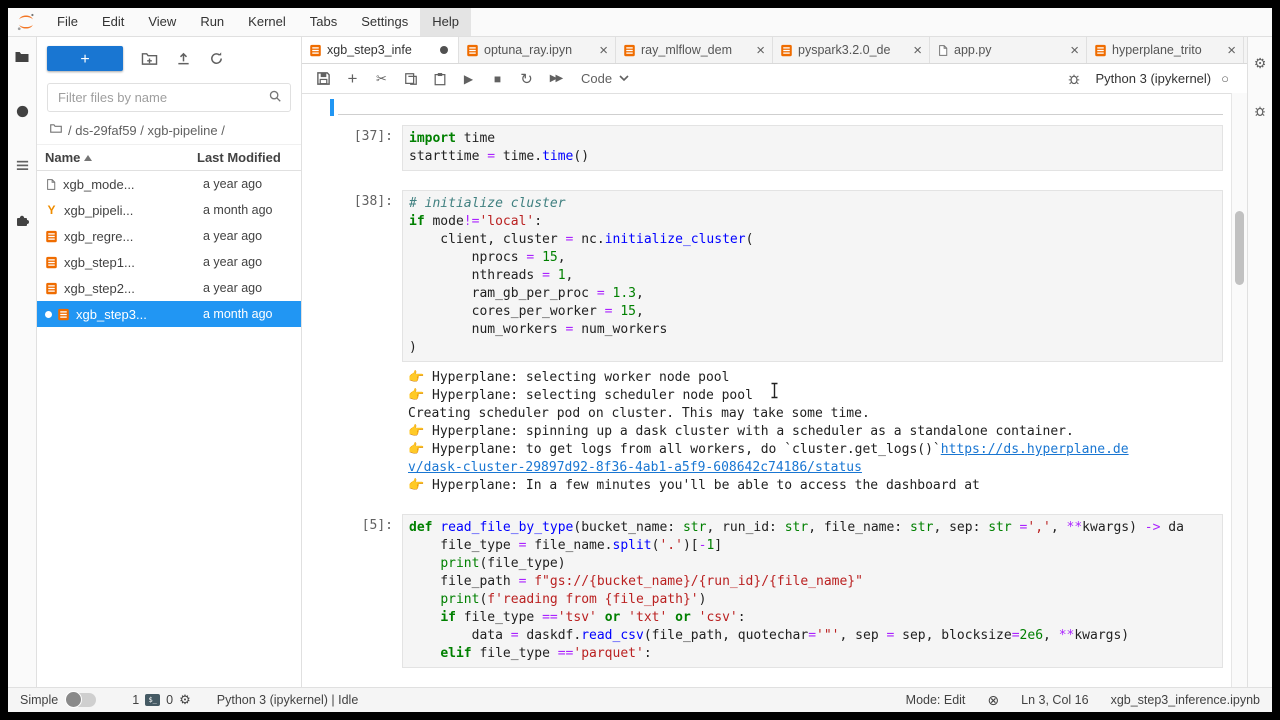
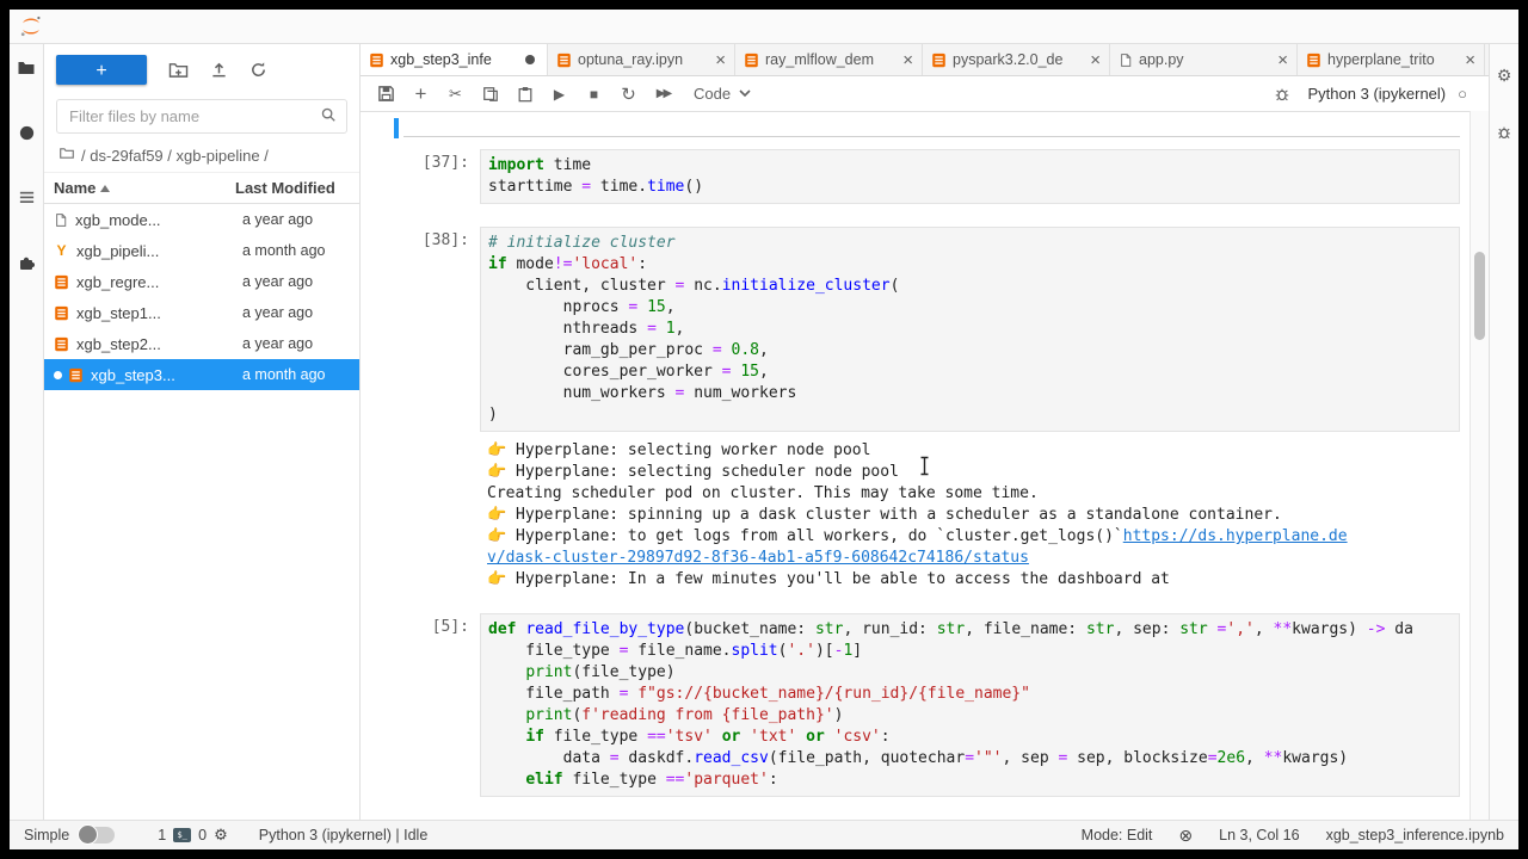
- File
- Edit
- View
- Run
- Kernel
- Tabs
- Settings
- Help
  +
  Filter files by name
  / ds-29faf59 / xgb-pipeline /
  Name
  Last Modified
  xgb_mode...
  a year ago
  Y
  xgb_pipeli...
  a month ago
  xgb_regre...
  a year ago
  xgb_step1...
  a year ago
  xgb_step2...
  a year ago
  xgb_step3...
  a month ago
  xgb_step3_infe
  optuna_ray.ipyn
  ×
  ray_mlflow_dem
  ×
  pyspark3.2.0_de
  ×
  app.py
  ×
  hyperplane_trito
  ×
  +
  ✂
  ▶
  ■
  ↻
  ▶▶
  Code
  Python 3 (ipykernel)
  ○
  [37]:
  import time
  starttime = time.time()
  [38]:
  # initialize cluster
  if mode!='local':
  client, cluster = nc.initialize_cluster(
  nprocs = 15,
  nthreads = 1,
- ram_gb_per_proc = 1.3,
+ ram_gb_per_proc = 0.8,
  cores_per_worker = 15,
  num_workers = num_workers
  )
  👉 Hyperplane: selecting worker node pool
  👉 Hyperplane: selecting scheduler node pool
  Creating scheduler pod on cluster. This may take some time.
  👉 Hyperplane: spinning up a dask cluster with a scheduler as a standalone container.
  👉 Hyperplane: to get logs from all workers, do `cluster.get_logs()`https://ds.hyperplane.de
  v/dask-cluster-29897d92-8f36-4ab1-a5f9-608642c74186/status
  👉 Hyperplane: In a few minutes you'll be able to access the dashboard at
  [5]:
  def read_file_by_type(bucket_name: str, run_id: str, file_name: str, sep: str =',', **kwargs) -> da
  file_type = file_name.split('.')[-1]
  print(file_type)
  file_path = f"gs://{bucket_name}/{run_id}/{file_name}"
  print(f'reading from {file_path}')
  if file_type =='tsv' or 'txt' or 'csv':
  data = daskdf.read_csv(file_path, quotechar='"', sep = sep, blocksize=2e6, **kwargs)
  elif file_type =='parquet':
  ⚙
  Simple
  1
  $_
  0
  ⚙
  Python 3 (ipykernel) | Idle
  Mode: Edit
  ⊗
  Ln 3, Col 16
  xgb_step3_inference.ipynb
